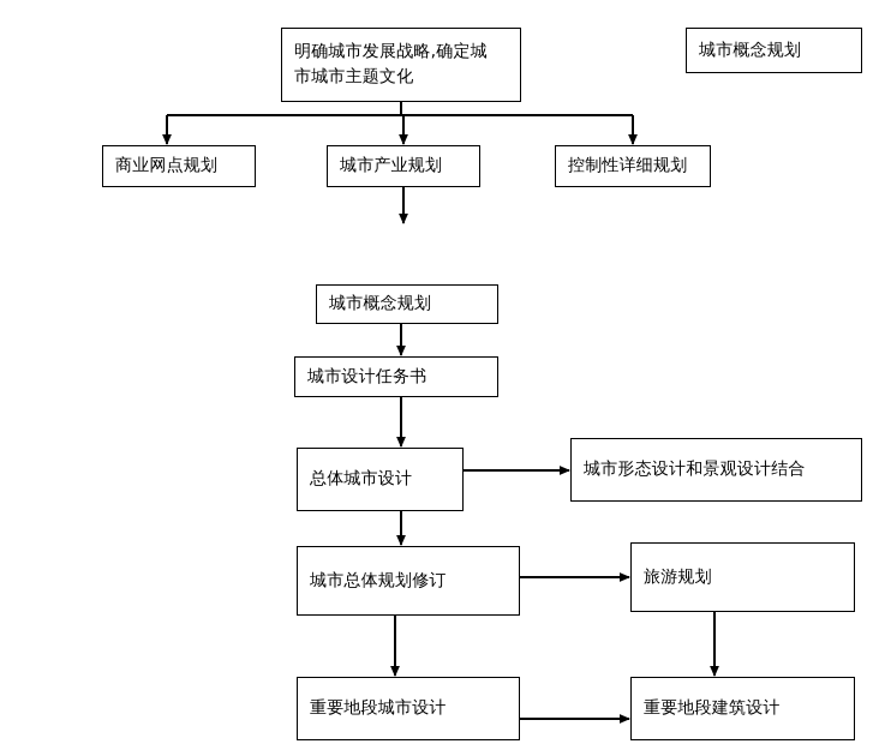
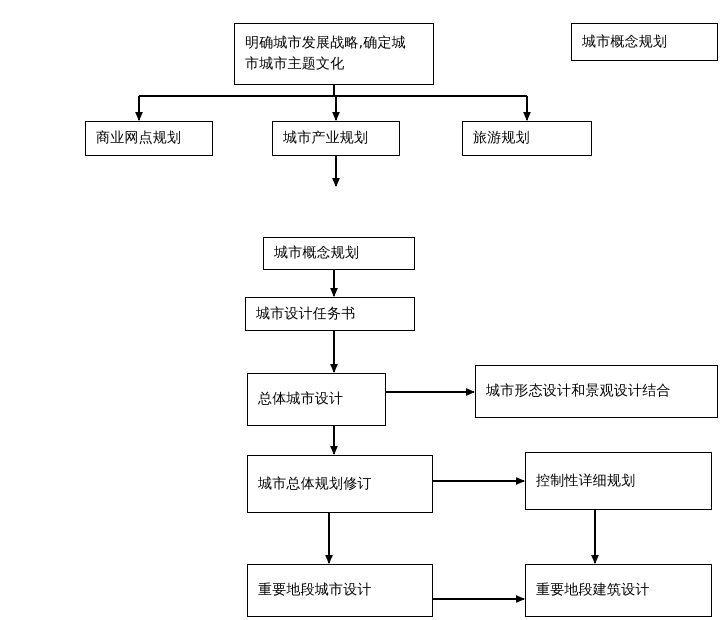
  明确城市发展战略,确定城
  市城市主题文化
  城市概念规划
  商业网点规划
  城市产业规划
- 控制性详细规划
+ 旅游规划
  城市概念规划
  城市设计任务书
  总体城市设计
  城市形态设计和景观设计结合
  城市总体规划修订
- 旅游规划
+ 控制性详细规划
  重要地段城市设计
  重要地段建筑设计
